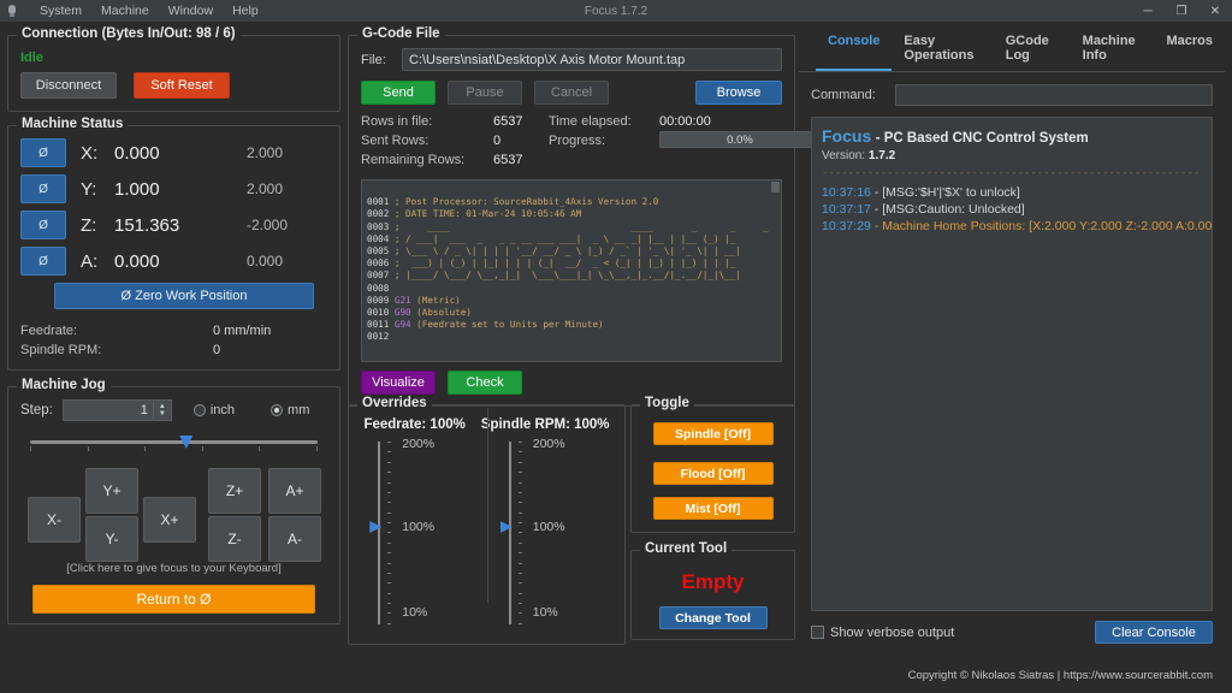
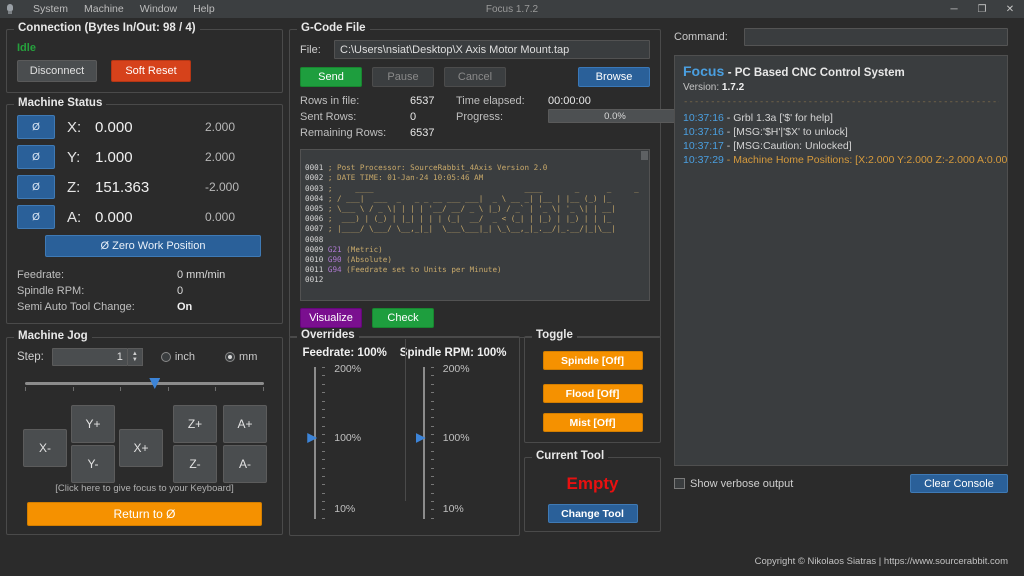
  System
  Machine
  Window
  Help
  Focus 1.7.2
  ─
  ❐
  ✕
- Connection (Bytes In/Out: 98 / 6)
+ Connection (Bytes In/Out: 98 / 4)
  Idle
  Disconnect
  Soft Reset
  Machine Status
  Ø
  X:
  0.000
  2.000
  Ø
  Y:
  1.000
  2.000
  Ø
  Z:
  151.363
  -2.000
  Ø
  A:
  0.000
  0.000
  Ø Zero Work Position
  Feedrate:
  0 mm/min
  Spindle RPM:
  0
+ Semi Auto Tool Change:
+ On
  Machine Jog
  Step:
  1
  inch
  mm
  X-
  Y+
  Y-
  X+
  Z+
  Z-
  A+
  A-
  [Click here to give focus to your Keyboard]
  Return to Ø
  G-Code File
  File:
  C:\Users\nsiat\Desktop\X Axis Motor Mount.tap
  Send
  Pause
  Cancel
  Browse
  Rows in file:
  6537
  Sent Rows:
  0
  Remaining Rows:
  6537
  Time elapsed:
  00:00:00
  Progress:
  0.0%
- 0001 ; Post Processor: SourceRabbit_4Axis Version 2.0 0002 ; DATE TIME: 01-Mar-24 10:05:46 AM 0003 ; ____ ____ _ _ _ 0004 ; / ___| ___ _ _ _ __ ___ ___| _ \ __ _| |__ | |__ (_) |_ 0005 ; \___ \ / _ \| | | | '__/ __/ _ \ |_) / _` | '_ \| '_ \| | __| 0006 ; ___) | (_) | |_| | | | (_| __/ _ < (_| | |_) | |_) | | |_ 0007 ; |____/ \___/ \__,_|_| \___\___|_| \_\__,_|_.__/|_.__/|_|\__| 0008 0009 G21 (Metric) 0010 G90 (Absolute) 0011 G94 (Feedrate set to Units per Minute) 0012
+ 0001 ; Post Processor: SourceRabbit_4Axis Version 2.0 0002 ; DATE TIME: 01-Jan-24 10:05:46 AM 0003 ; ____ ____ _ _ _ 0004 ; / ___| ___ _ _ _ __ ___ ___| _ \ __ _| |__ | |__ (_) |_ 0005 ; \___ \ / _ \| | | | '__/ __/ _ \ |_) / _` | '_ \| '_ \| | __| 0006 ; ___) | (_) | |_| | | | (_| __/ _ < (_| | |_) | |_) | | |_ 0007 ; |____/ \___/ \__,_|_| \___\___|_| \_\__,_|_.__/|_.__/|_|\__| 0008 0009 G21 (Metric) 0010 G90 (Absolute) 0011 G94 (Feedrate set to Units per Minute) 0012
  Visualize
  Check
  Overrides
  Feedrate: 100%
  Spindle RPM: 100%
  200%
  100%
  10%
  200%
  100%
  10%
  Toggle
  Spindle [Off]
  Flood [Off]
  Mist [Off]
  Current Tool
  Empty
  Change Tool
- Console
- Easy Operations
- GCode Log
- Machine Info
- Macros
  Command:
  Focus - PC Based CNC Control System
  Version: 1.7.2
+ 10:37:16 - Grbl 1.3a ['$' for help]
  10:37:16 - [MSG:'$H'|'$X' to unlock]
  10:37:17 - [MSG:Caution: Unlocked]
  10:37:29 - Machine Home Positions: [X:2.000 Y:2.000 Z:-2.000 A:0.00
  Show verbose output
  Clear Console
  Copyright © Nikolaos Siatras | https://www.sourcerabbit.com
